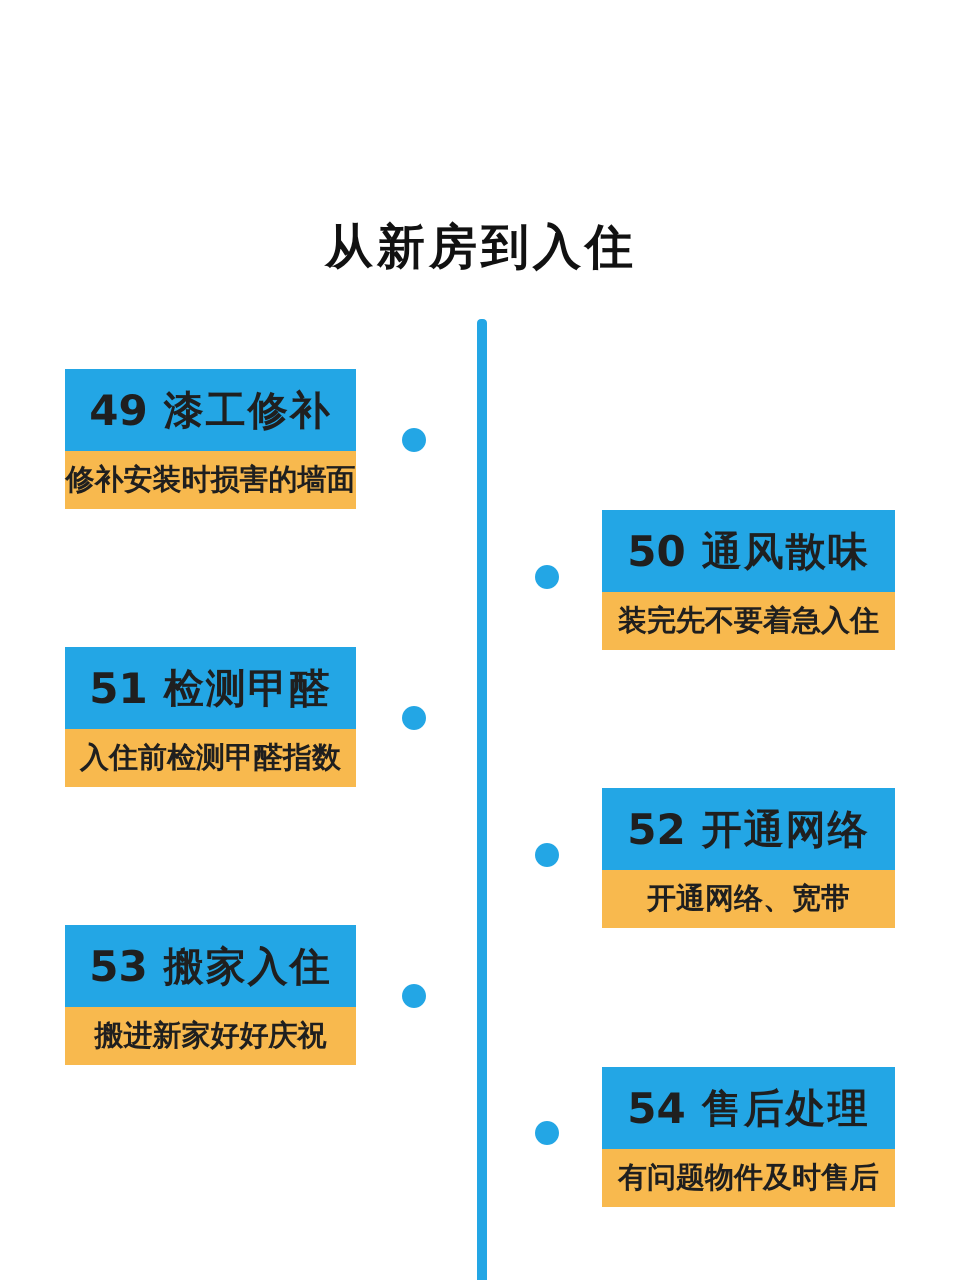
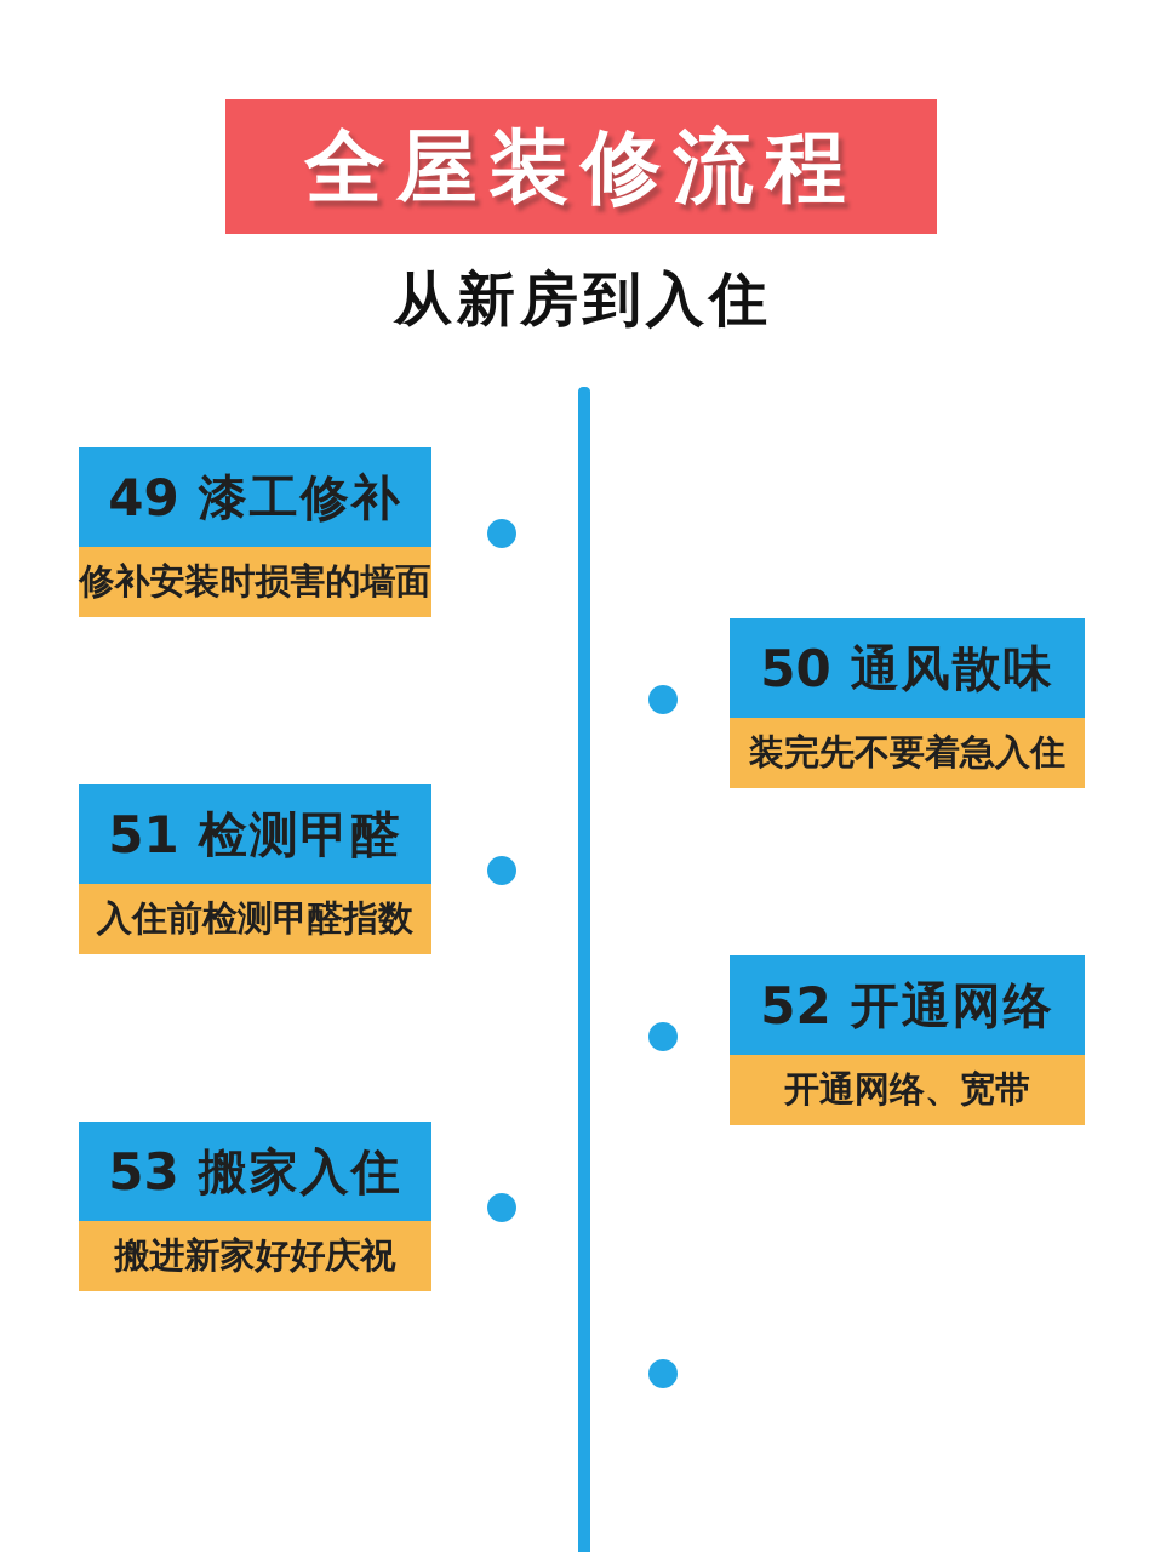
+ 全屋装修流程
  从新房到入住
  49
  漆工修补
  修补安装时损害的墙面
  50
  通风散味
  装完先不要着急入住
  51
  检测甲醛
  入住前检测甲醛指数
  52
  开通网络
  开通网络、宽带
  53
  搬家入住
  搬进新家好好庆祝
- 54
- 售后处理
- 有问题物件及时售后
